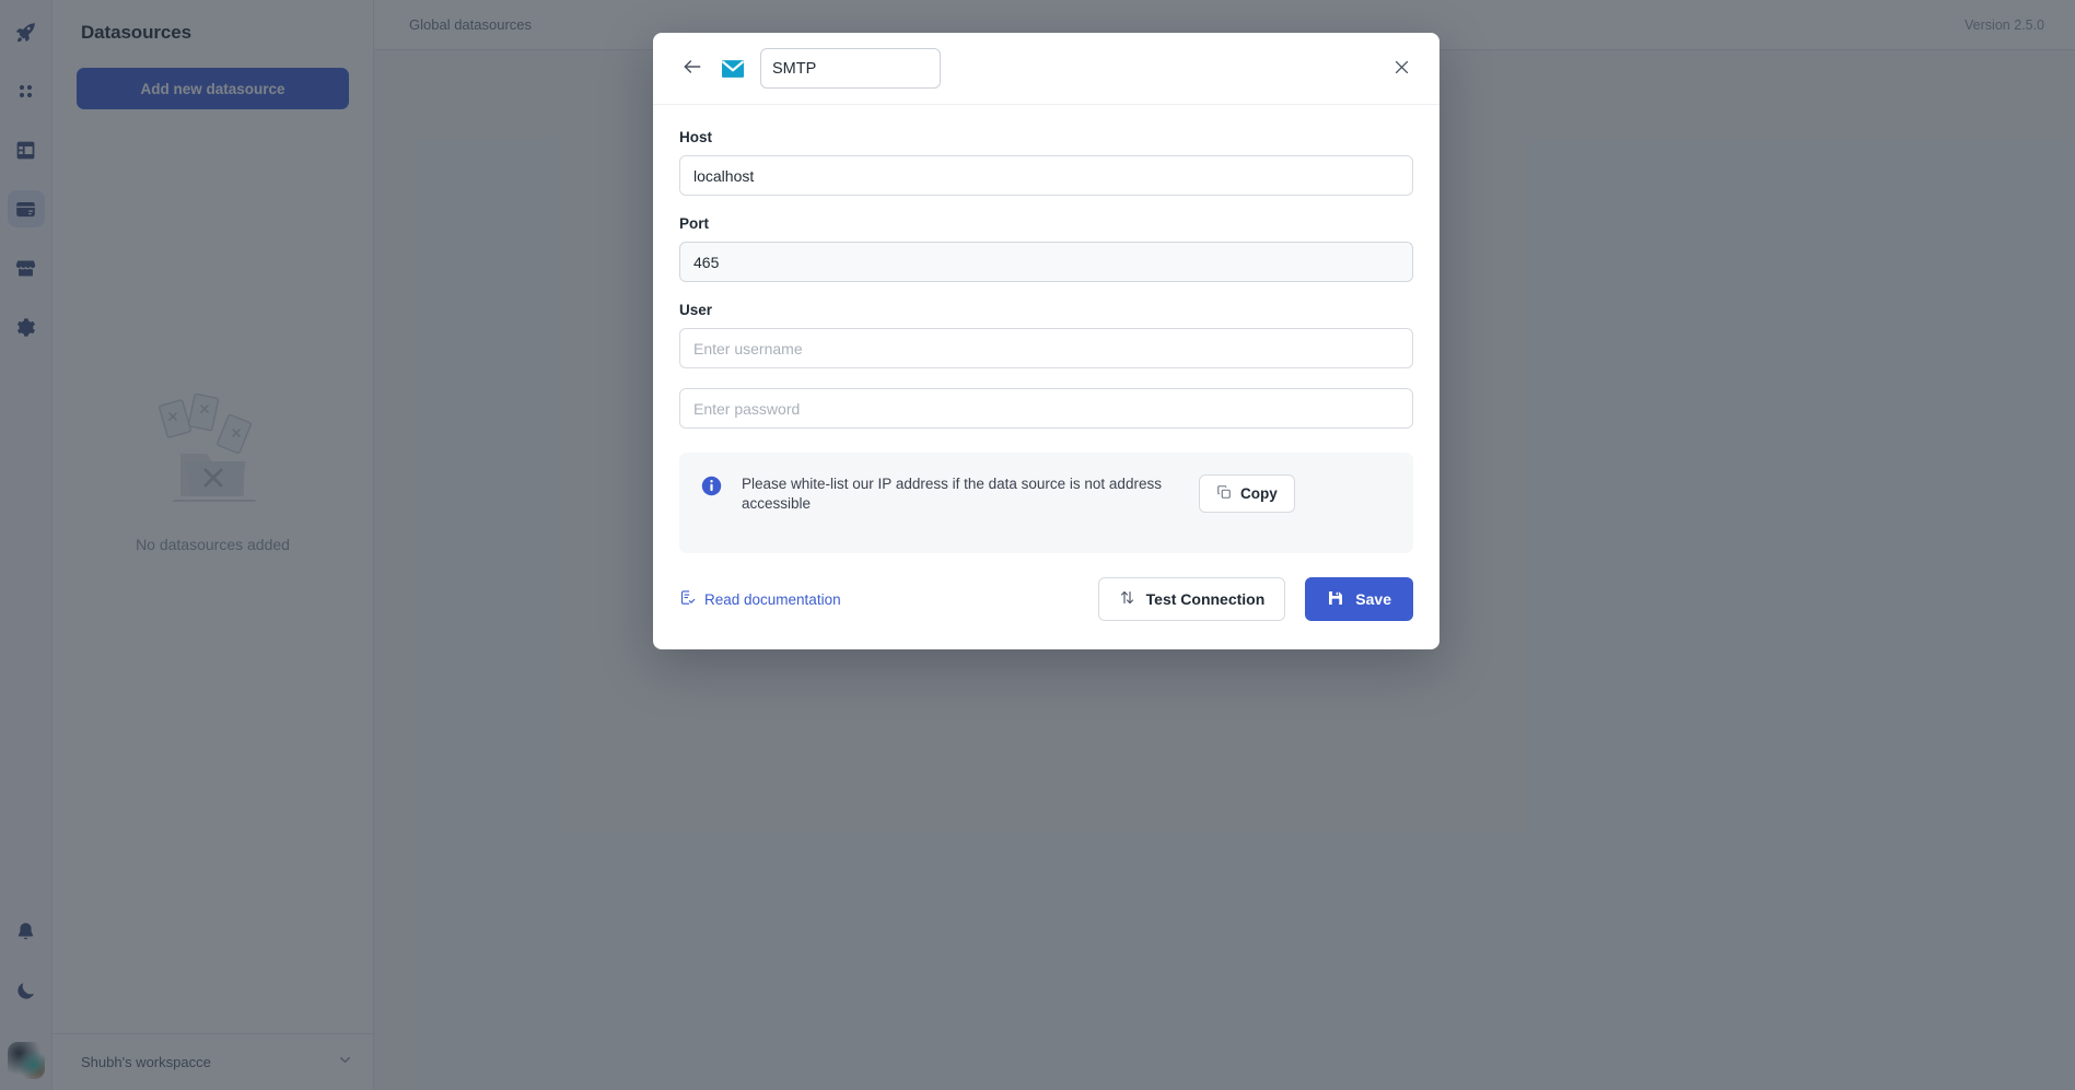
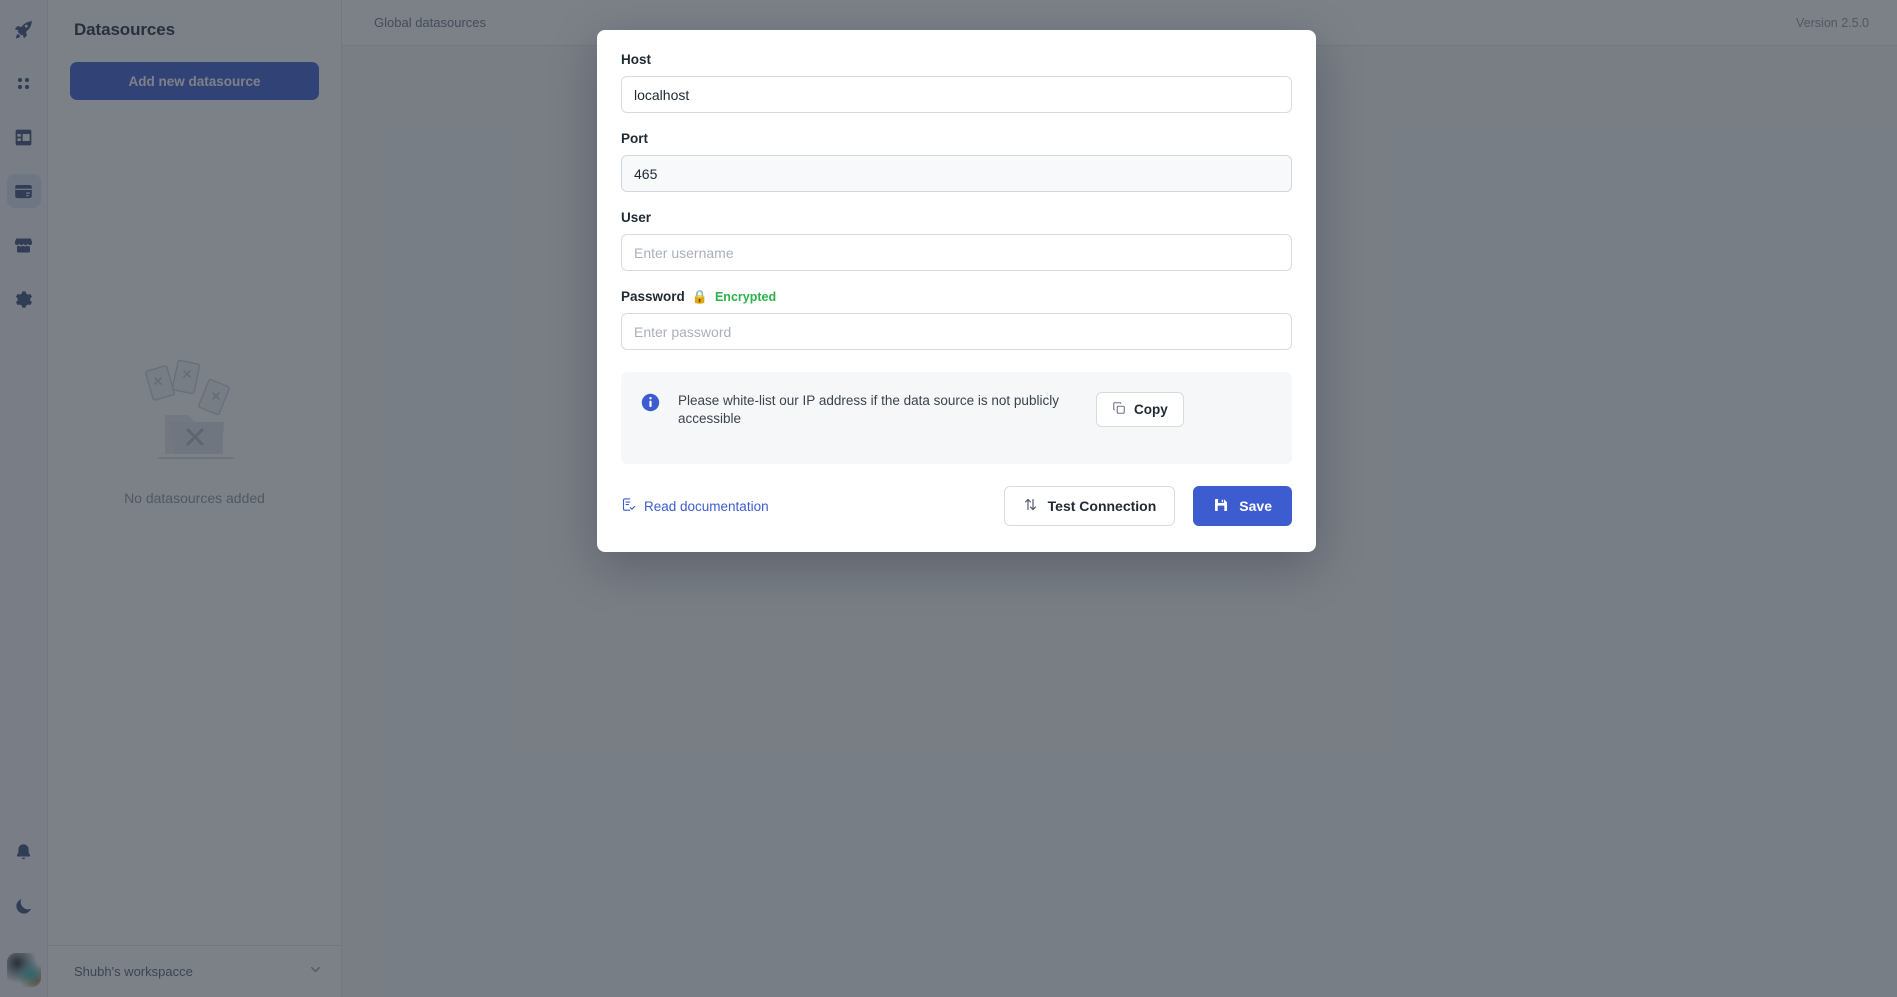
  Datasources
  Add new datasource
  No datasources added
  Shubh's workspacce
  Global datasources
  Version 2.5.0
- SMTP
  Host
  localhost
  Port
  465
  User
  Enter username
+ Password
+ 🔒
+ Encrypted
  Enter password
- Please white-list our IP address if the data source is not address accessible
+ Please white-list our IP address if the data source is not publicly accessible
  Copy
  Read documentation
  Test Connection
  Save
